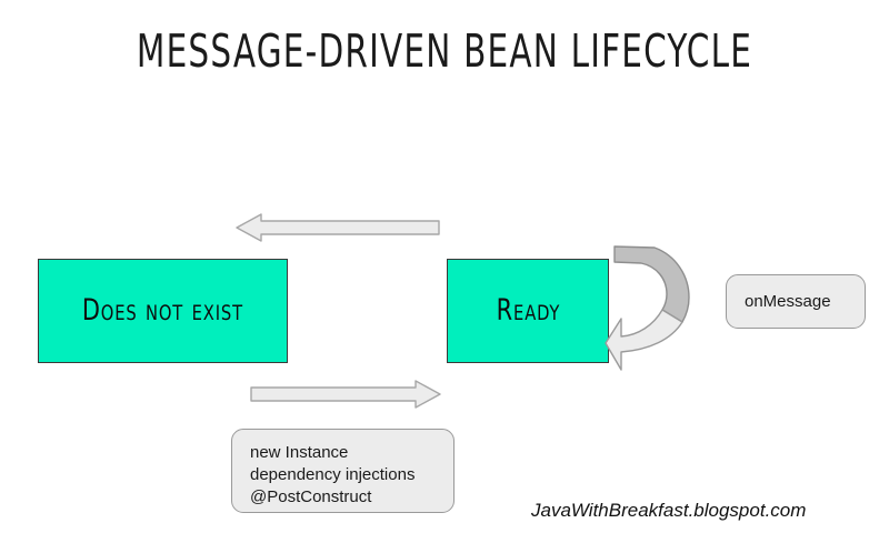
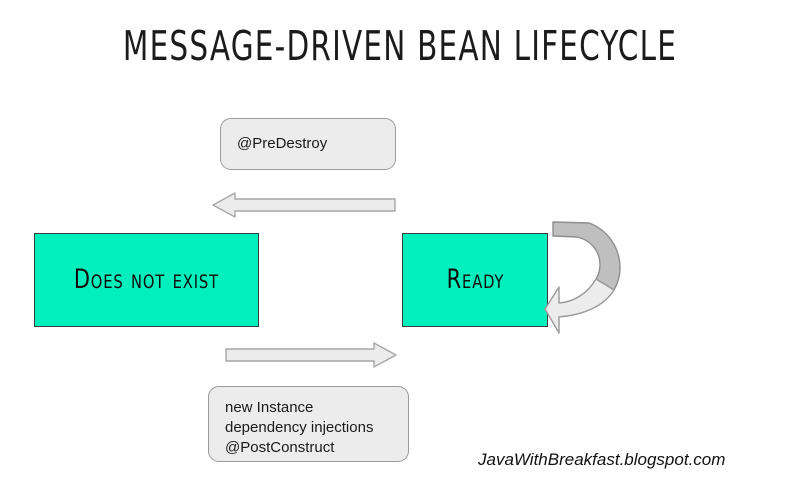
  MESSAGE-DRIVEN BEAN LIFECYCLE
+ @PreDestroy
  Does not exist
  Ready
- onMessage
  new Instance
  dependency injections
  @PostConstruct
  JavaWithBreakfast.blogspot.com
